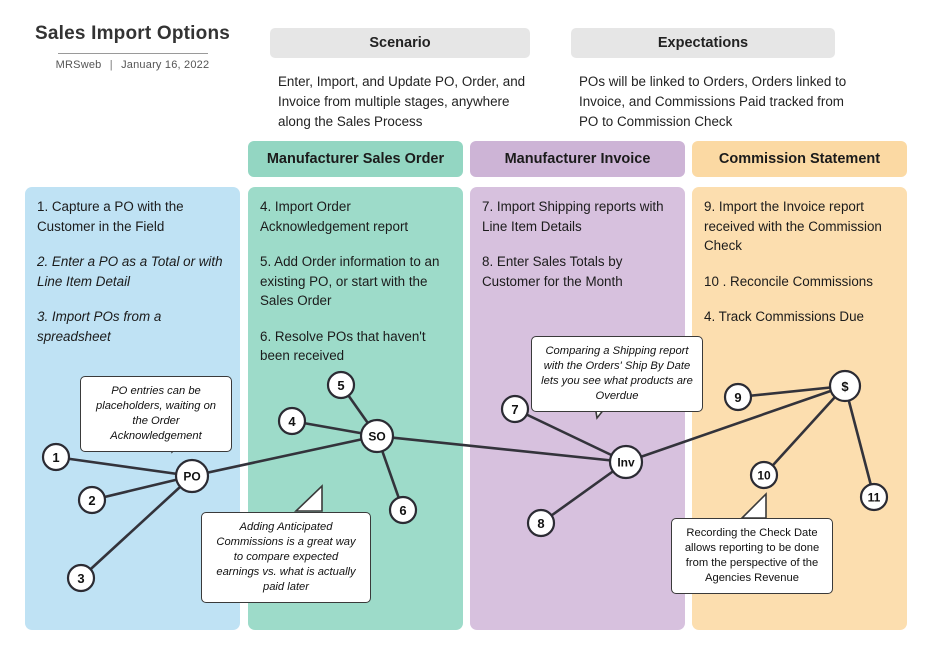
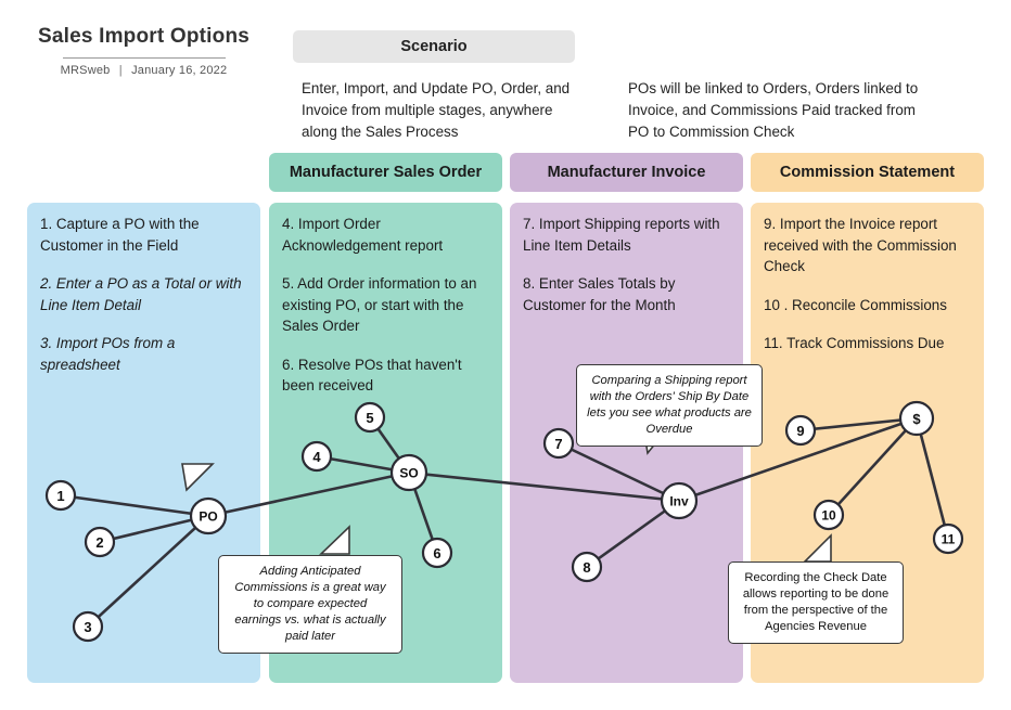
  Sales Import Options
  MRSweb | January 16, 2022
  Scenario
  Enter, Import, and Update PO, Order, and Invoice from multiple stages, anywhere along the Sales Process
- Expectations
  POs will be linked to Orders, Orders linked to Invoice, and Commissions Paid tracked from PO to Commission Check
  1. Capture a PO with the Customer in the Field
  2. Enter a PO as a Total or with Line Item Detail
  3. Import POs from a spreadsheet
  Manufacturer Sales Order
  4. Import Order Acknowledgement report
  5. Add Order information to an existing PO, or start with the Sales Order
  6. Resolve POs that haven't been received
  Manufacturer Invoice
  7. Import Shipping reports with Line Item Details
  8. Enter Sales Totals by Customer for the Month
  Commission Statement
  9. Import the Invoice report received with the Commission Check
  10 . Reconcile Commissions
- 4. Track Commissions Due
+ 11. Track Commissions Due
  PO
  SO
  Inv
  $
  1
  2
  3
  4
  5
  6
  7
  8
  9
  10
  11
- PO entries can be placeholders, waiting on the Order Acknowledgement
  Adding Anticipated Commissions is a great way to compare expected earnings vs. what is actually paid later
  Comparing a Shipping report with the Orders' Ship By Date lets you see what products are Overdue
  Recording the Check Date allows reporting to be done from the perspective of the Agencies Revenue
